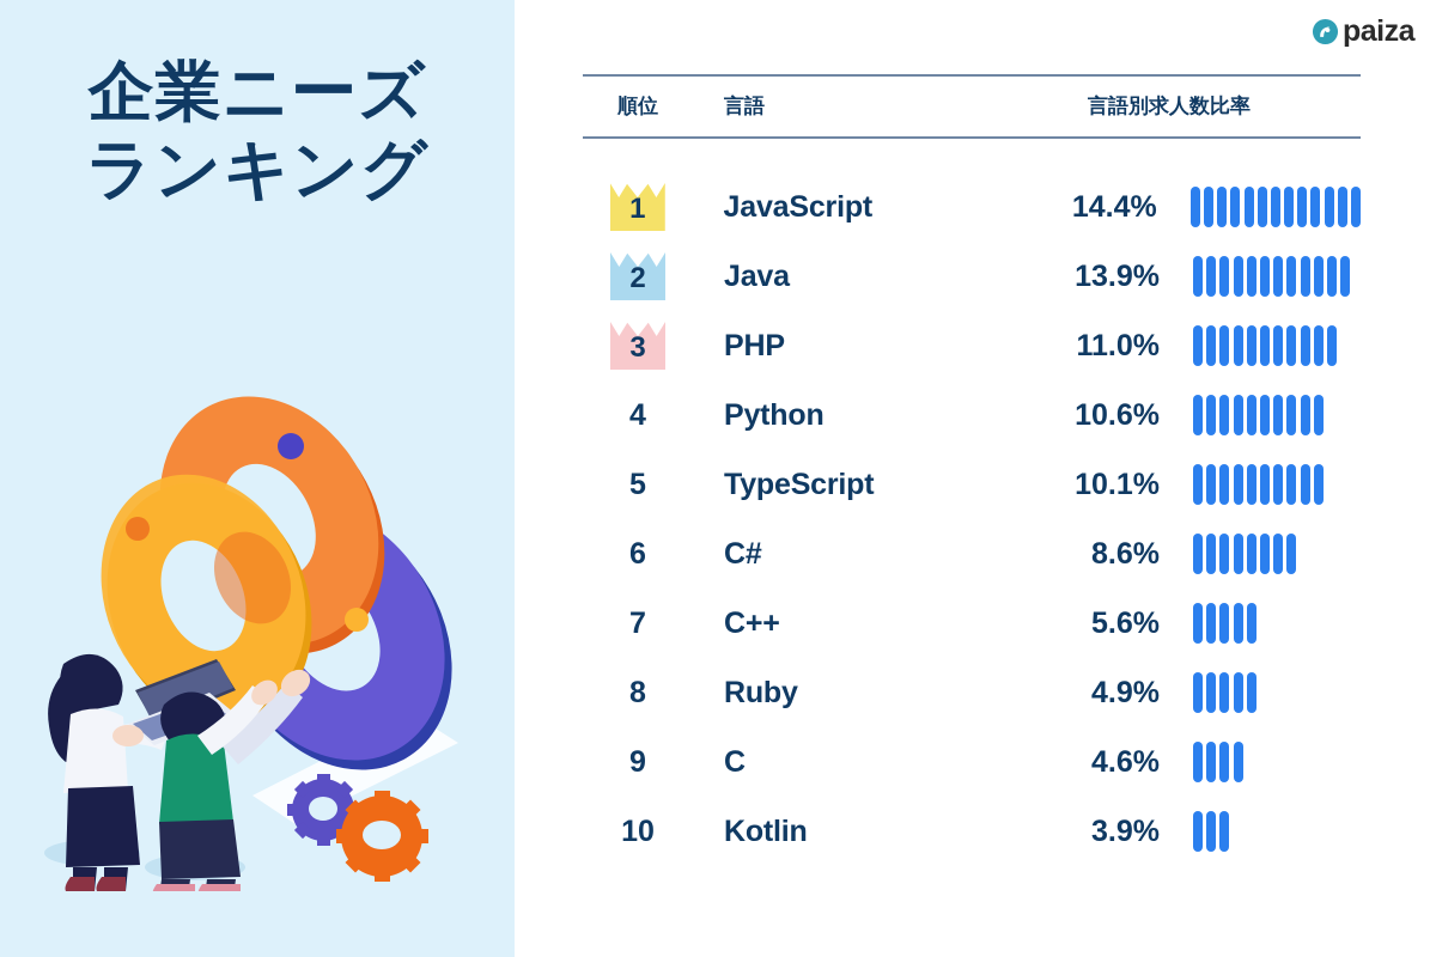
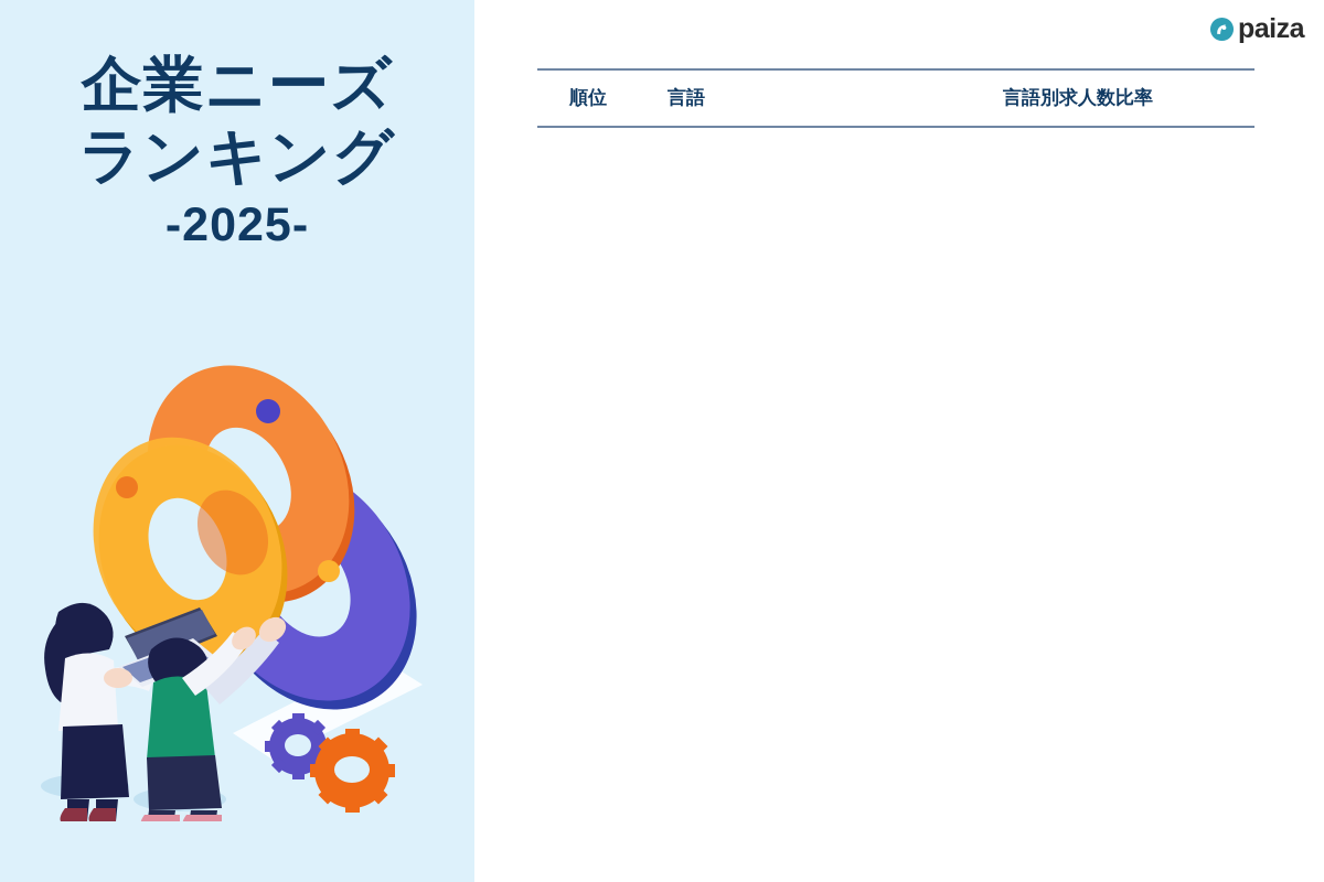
  企業ニーズ
  ランキング
+ -2025-
  paiza
  順位
  言語
  言語別求人数比率
- 1
- JavaScript
- 14.4%
- 2
- Java
- 13.9%
- 3
- PHP
- 11.0%
- 4
- Python
- 10.6%
- 5
- TypeScript
- 10.1%
- 6
- C#
- 8.6%
- 7
- C++
- 5.6%
- 8
- Ruby
- 4.9%
- 9
- C
- 4.6%
- 10
- Kotlin
- 3.9%
